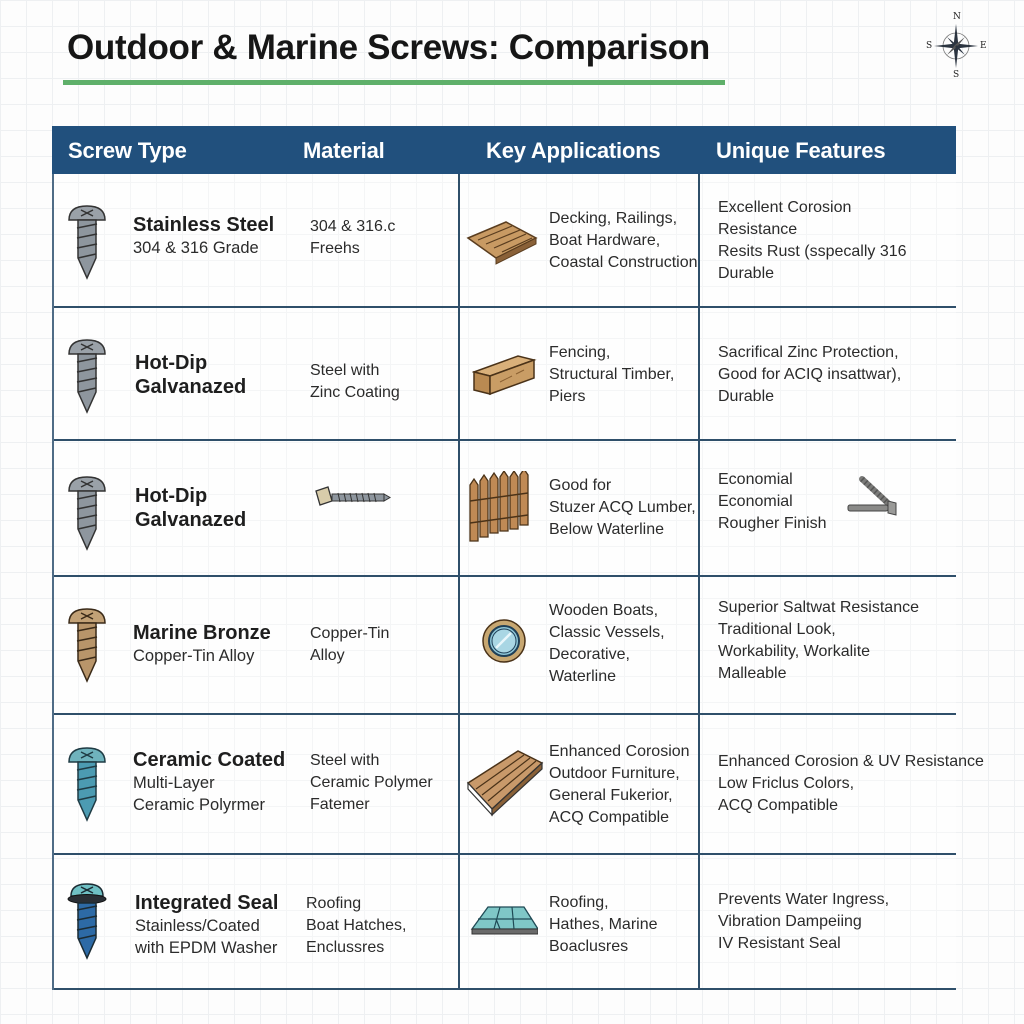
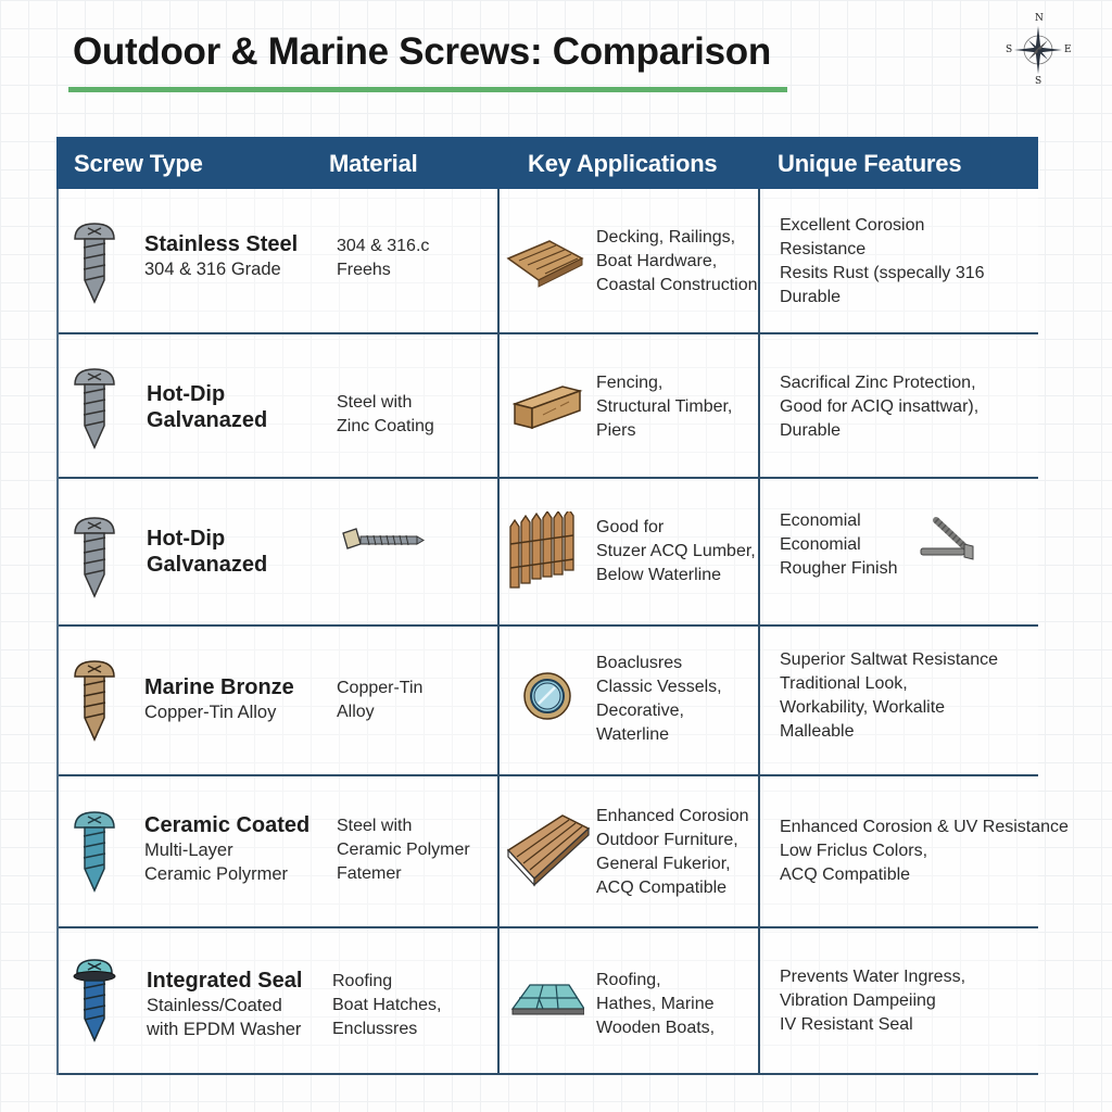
  Outdoor & Marine Screws: Comparison
  N
  S
  E
  S
  Screw Type
  Material
  Key Applications
  Unique Features
  Stainless Steel
  304 & 316 Grade
  304 & 316.c
  Freehs
  Decking, Railings,
  Boat Hardware,
  Coastal Construction
  Excellent Corosion
  Resistance
  Resits Rust (sspecally 316
  Durable
  Hot-Dip
  Galvanazed
  Steel with
  Zinc Coating
  Fencing,
  Structural Timber,
  Piers
  Sacrifical Zinc Protection,
  Good for ACIQ insattwar),
  Durable
  Hot-Dip
  Galvanazed
  Good for
  Stuzer ACQ Lumber,
  Below Waterline
  Economial
  Economial
  Rougher Finish
  Marine Bronze
  Copper-Tin Alloy
  Copper-Tin
  Alloy
- Wooden Boats,
+ Boaclusres
  Classic Vessels,
  Decorative,
  Waterline
  Superior Saltwat Resistance
  Traditional Look,
  Workability, Workalite
  Malleable
  Ceramic Coated
  Multi-Layer
  Ceramic Polyrmer
  Steel with
  Ceramic Polymer
  Fatemer
  Enhanced Corosion
  Outdoor Furniture,
  General Fukerior,
  ACQ Compatible
  Enhanced Corosion & UV Resistance
  Low Friclus Colors,
  ACQ Compatible
  Integrated Seal
  Stainless/Coated
  with EPDM Washer
  Roofing
  Boat Hatches,
  Enclussres
  Roofing,
  Hathes, Marine
- Boaclusres
+ Wooden Boats,
  Prevents Water Ingress,
  Vibration Dampeiing
  IV Resistant Seal
